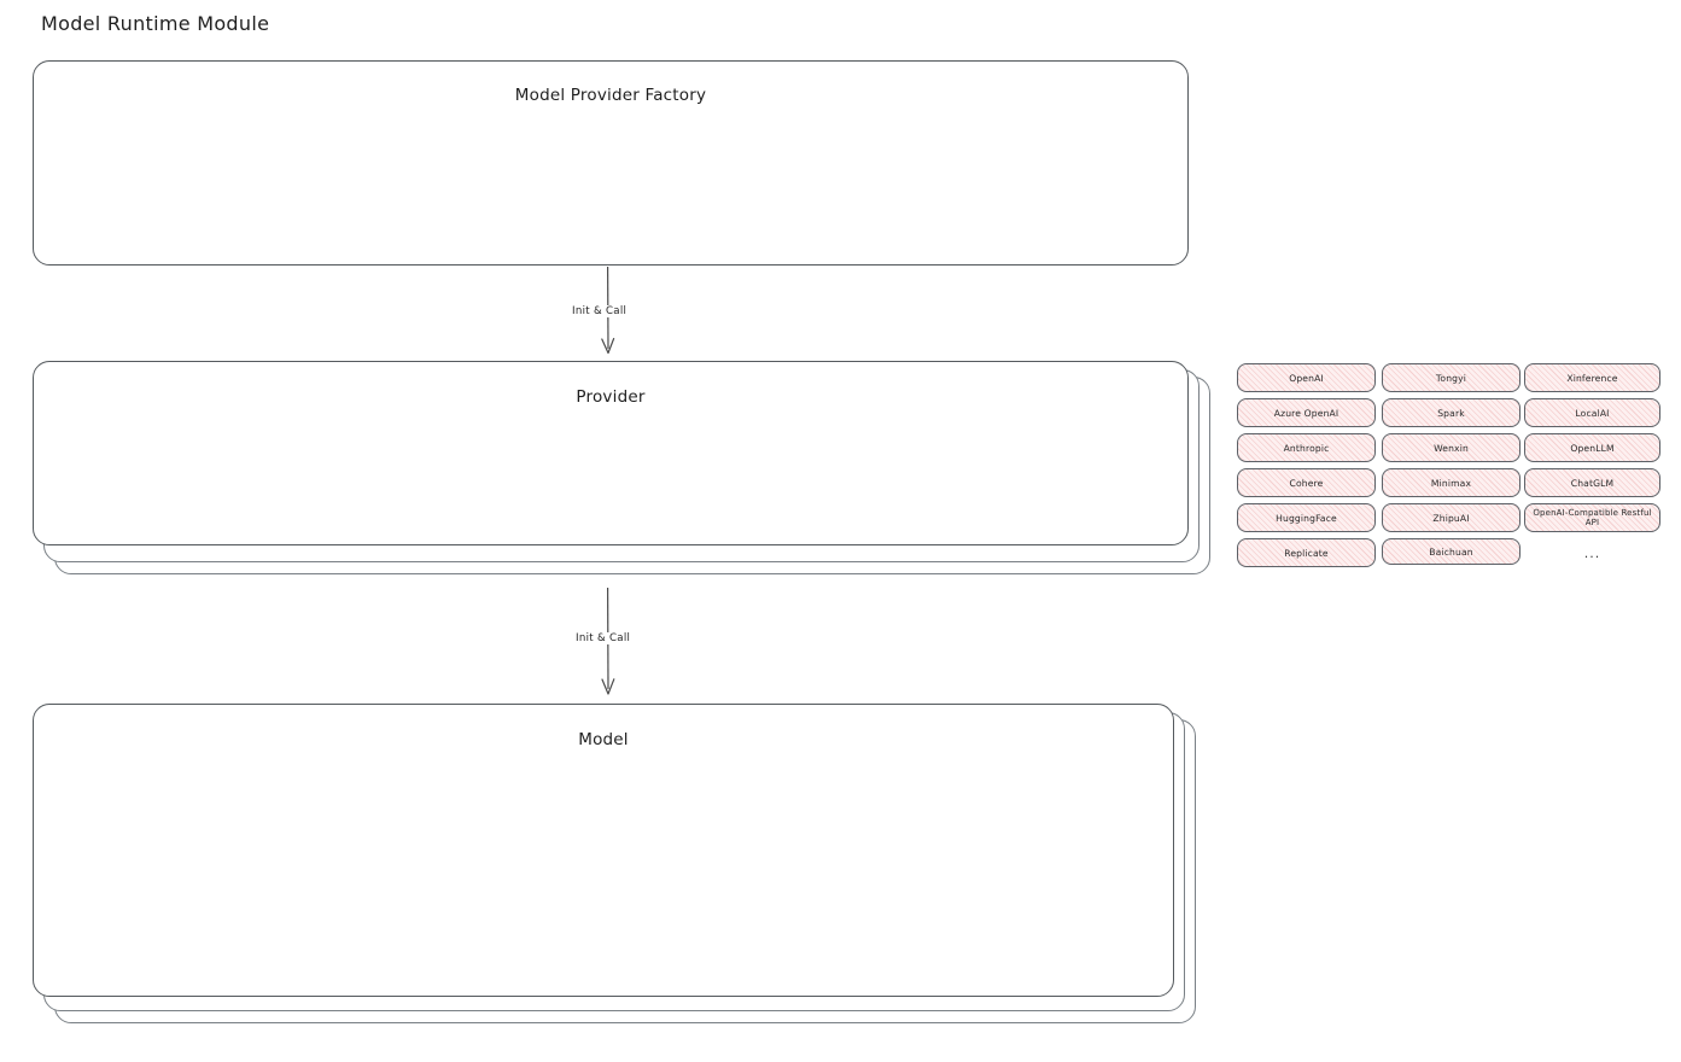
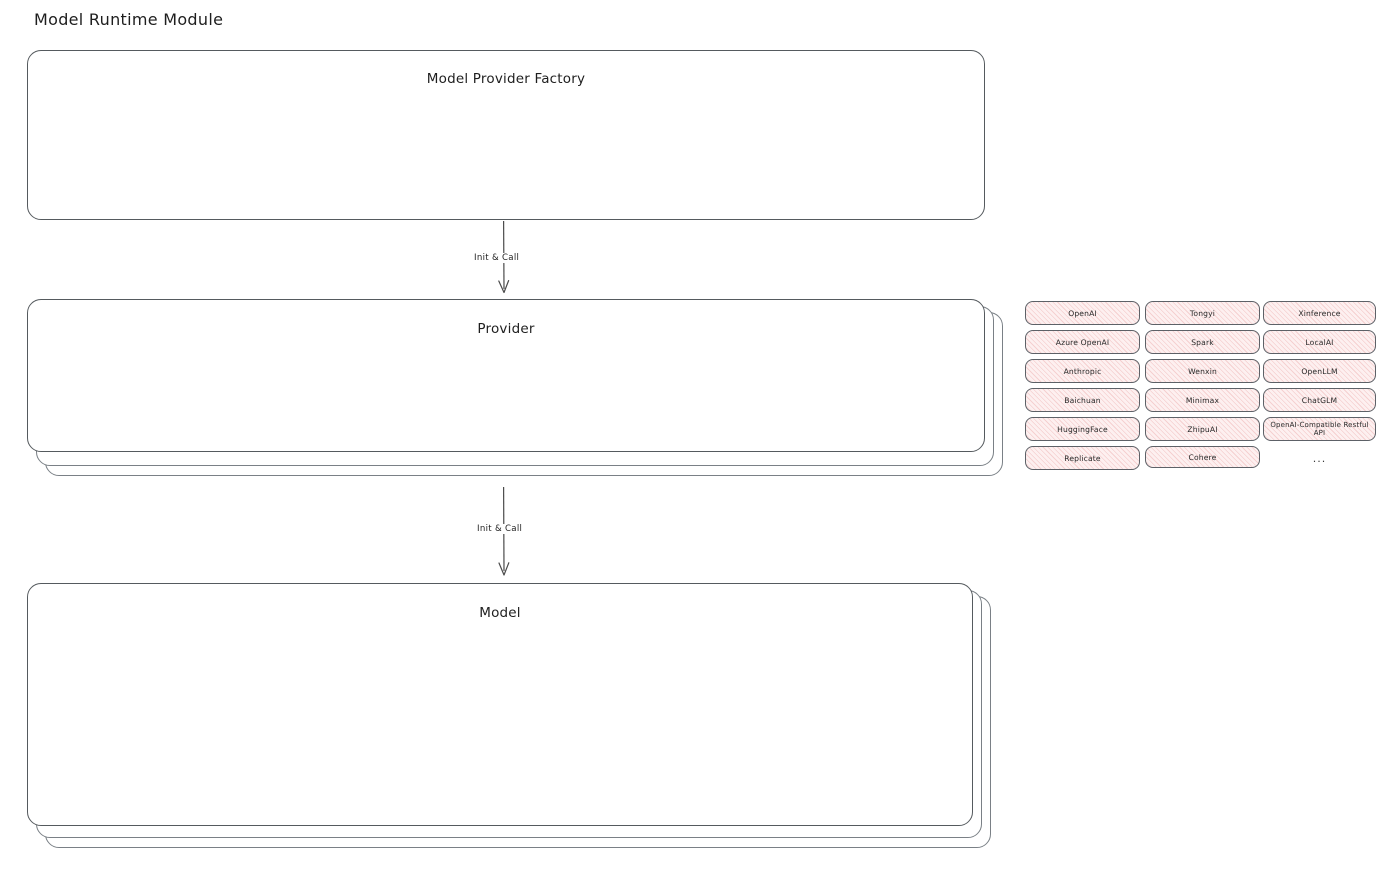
  Model Runtime Module
  Model Provider Factory
  Init & Call
  Provider
  OpenAI
  Azure OpenAI
  Anthropic
- Cohere
+ Baichuan
  HuggingFace
  Replicate
  Tongyi
  Spark
  Wenxin
  Minimax
  ZhipuAI
- Baichuan
+ Cohere
  Xinference
  LocalAI
  OpenLLM
  ChatGLM
  OpenAI-Compatible Restful API
  ...
  Init & Call
  Model
